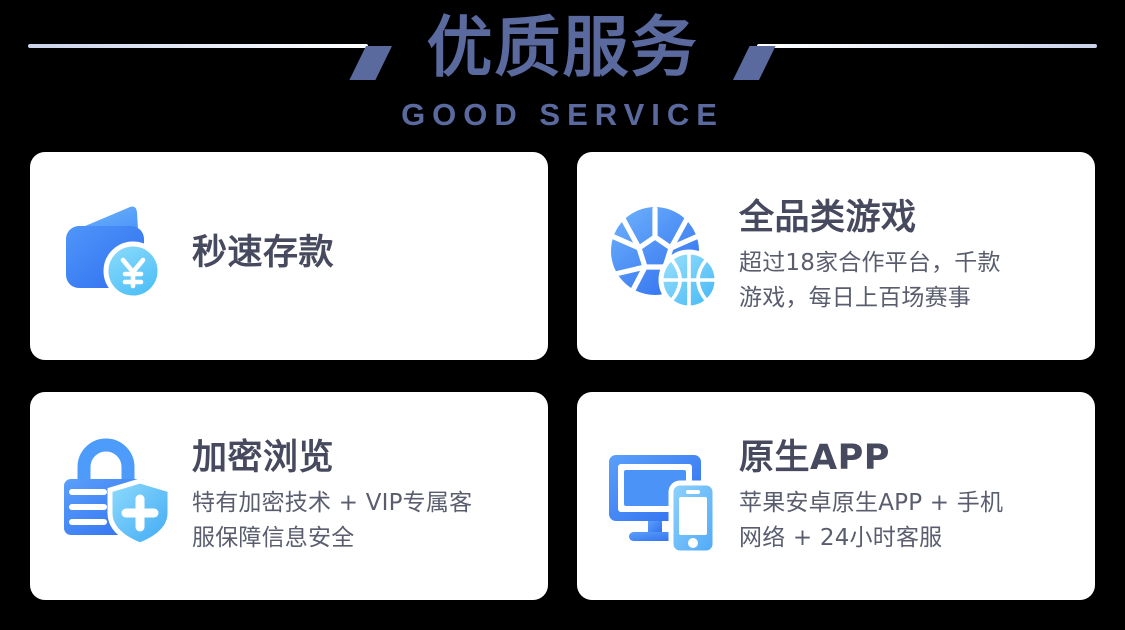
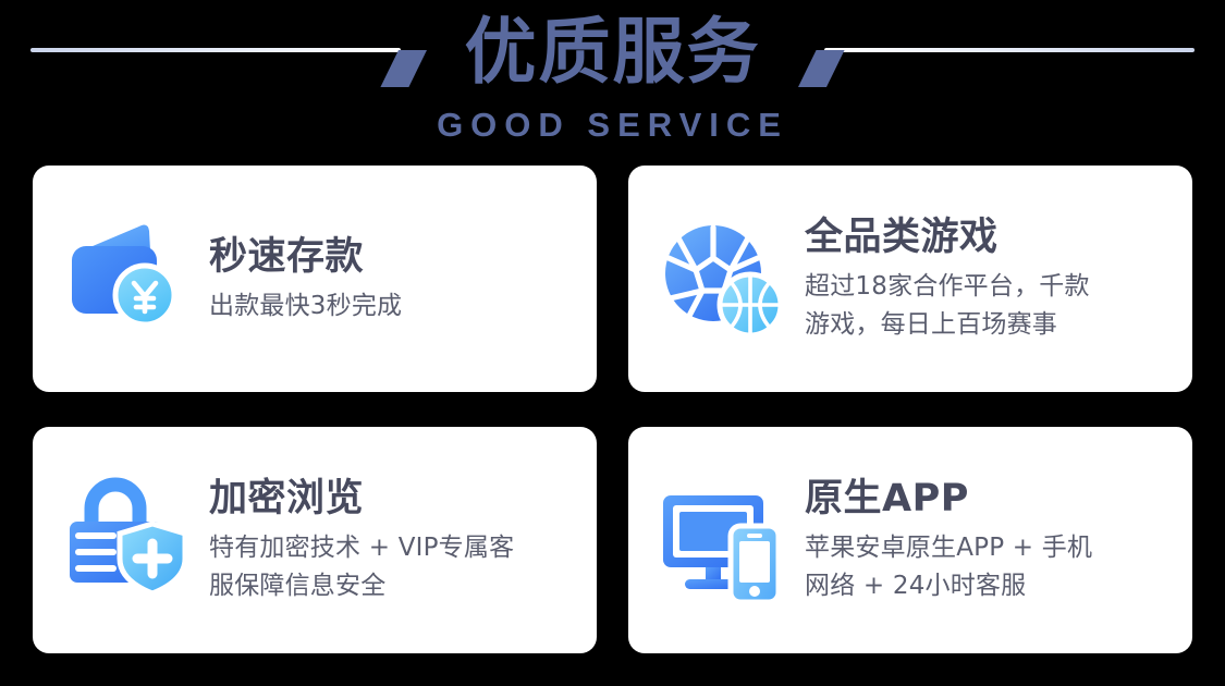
  优质服务
  GOOD SERVICE
  秒速存款
+ 出款最快3秒完成
  全品类游戏
  超过18家合作平台，千款
  游戏，每日上百场赛事
  加密浏览
  特有加密技术 + VIP专属客
  服保障信息安全
  原生APP
  苹果安卓原生APP + 手机
  网络 + 24小时客服
